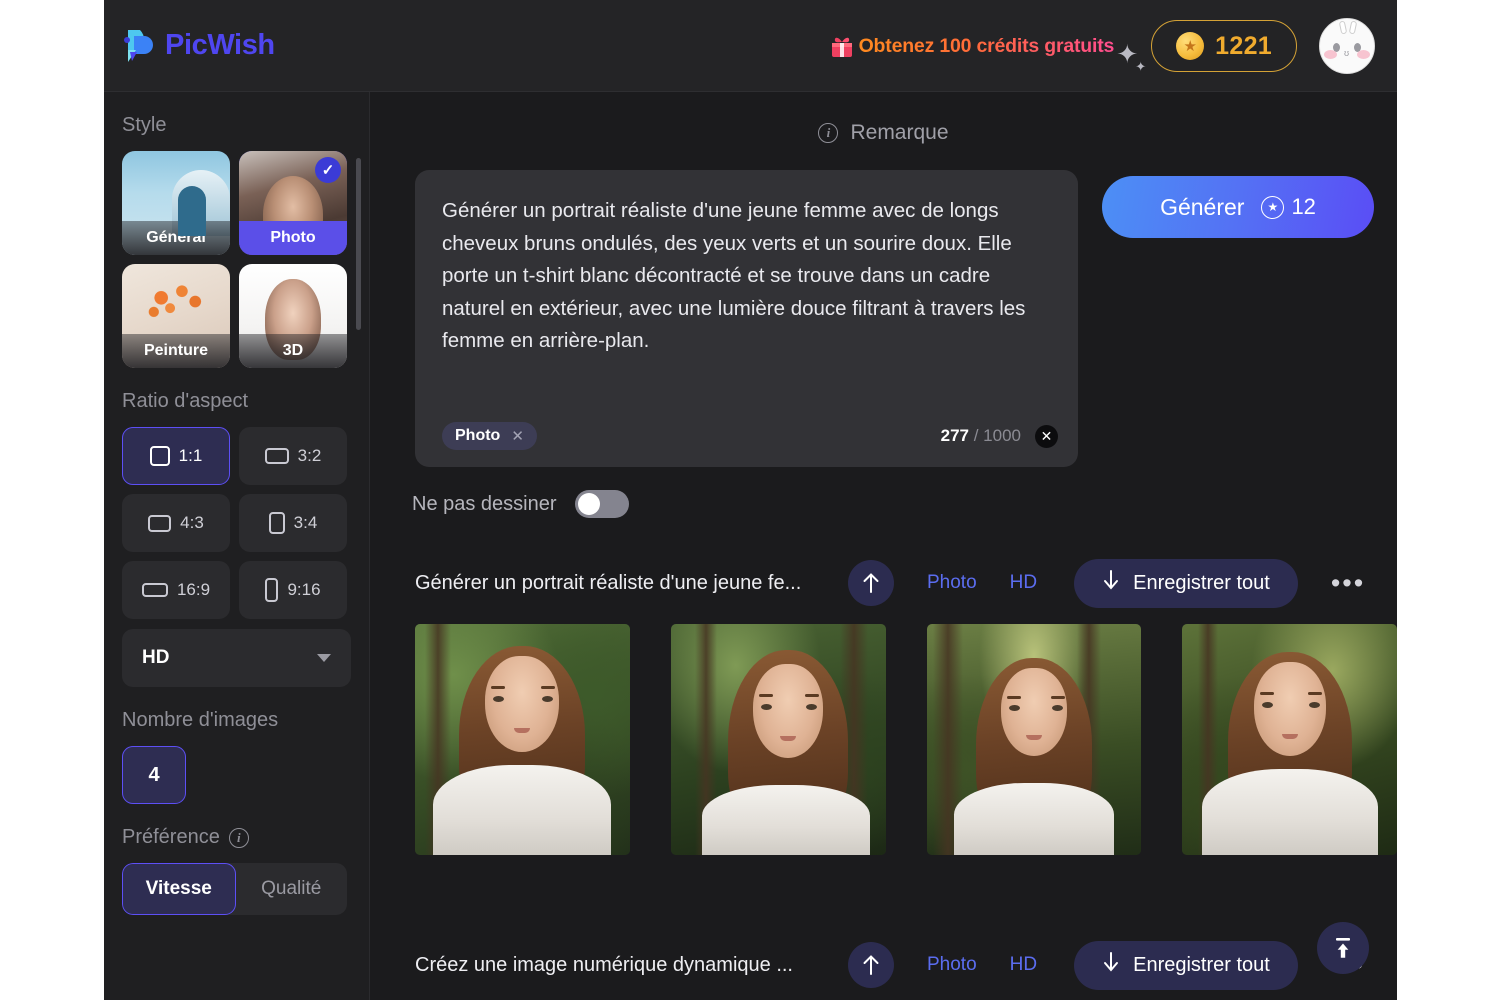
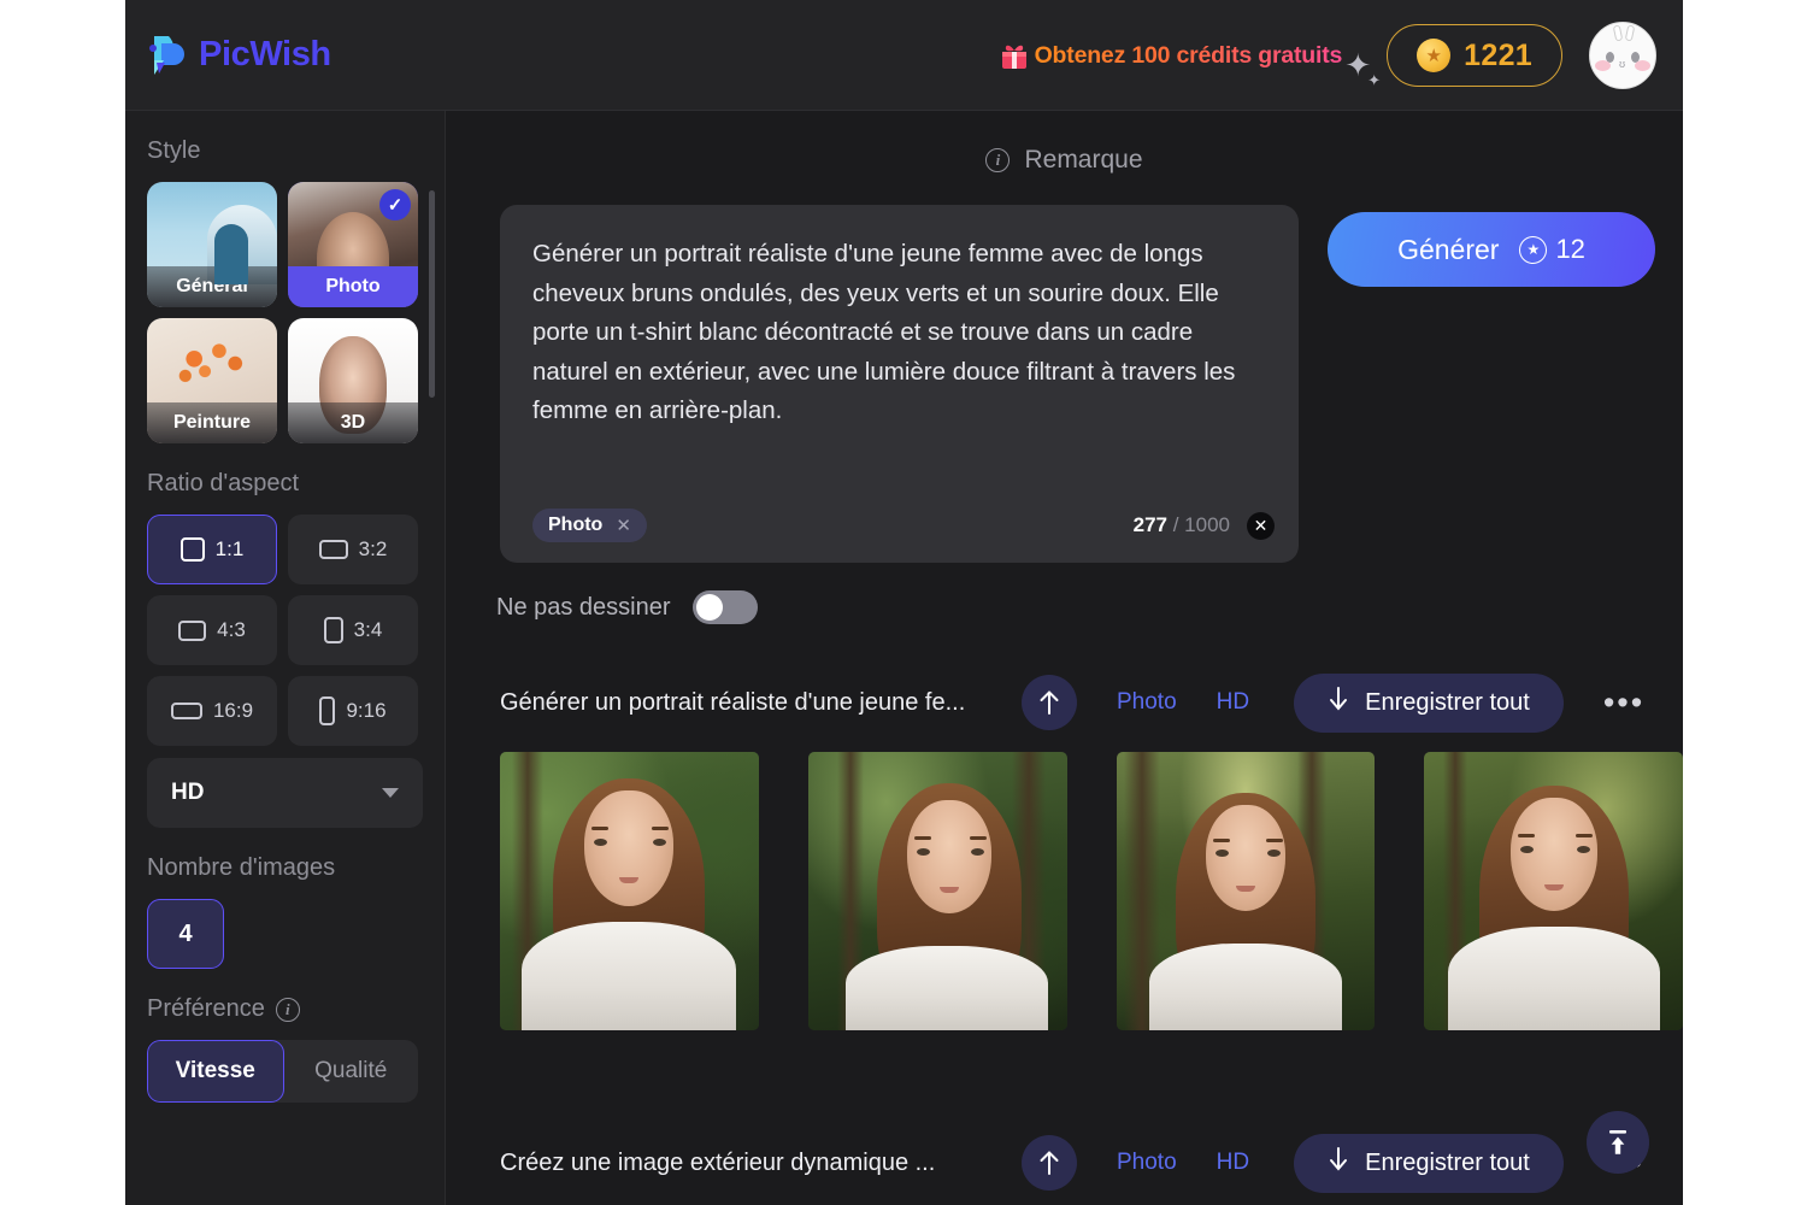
  PicWish
  Obtenez 100 crédits gratuits
  ✦
  ✦
  ★
  1221
  ʊ
  Style
  Général
  ✓
  Photo
  Peinture
  3D
  Ratio d'aspect
  1:1
  3:2
  4:3
  3:4
  16:9
  9:16
  HD
  Nombre d'images
  4
  Préférence
  i
  Vitesse
  Qualité
  i
  Remarque
  Générer un portrait réaliste d'une jeune femme avec de longs cheveux bruns ondulés, des yeux verts et un sourire doux. Elle porte un t-shirt blanc décontracté et se trouve dans un cadre naturel en extérieur, avec une lumière douce filtrant à travers les femme en arrière-plan.
  Photo
  ✕
  277 / 1000
  ✕
  Générer
  ★
  12
  Ne pas dessiner
  Générer un portrait réaliste d'une jeune fe...
  Photo
  HD
  Enregistrer tout
  •••
- Créez une image numérique dynamique ...
+ Créez une image extérieur dynamique ...
  Photo
  HD
  Enregistrer tout
